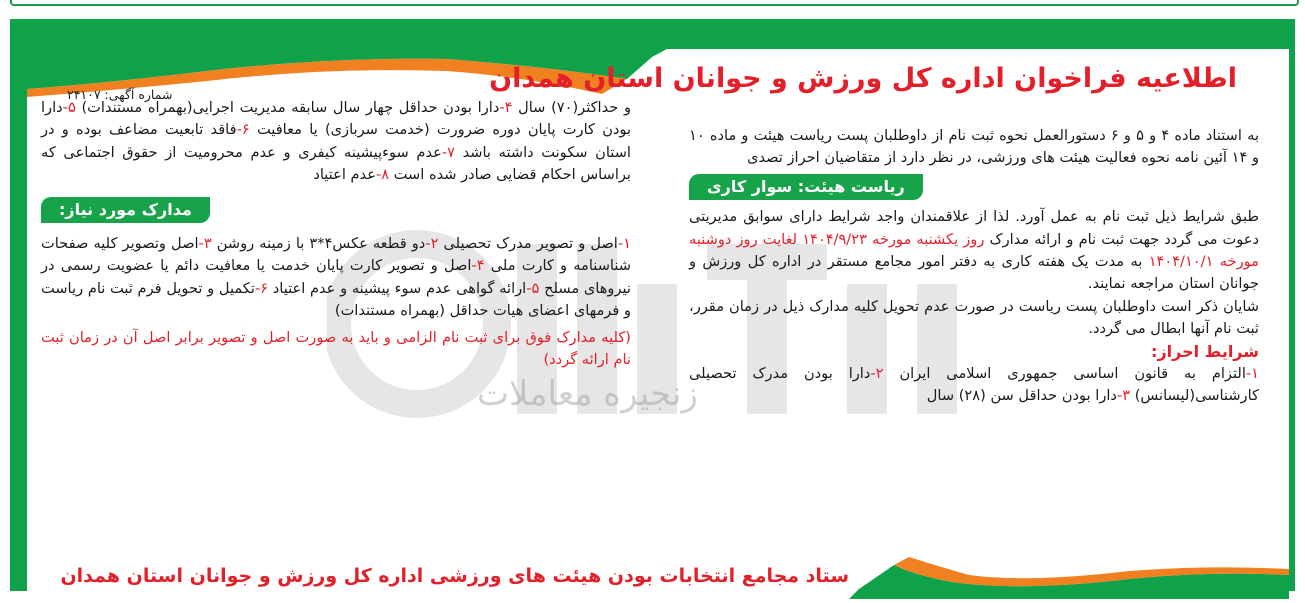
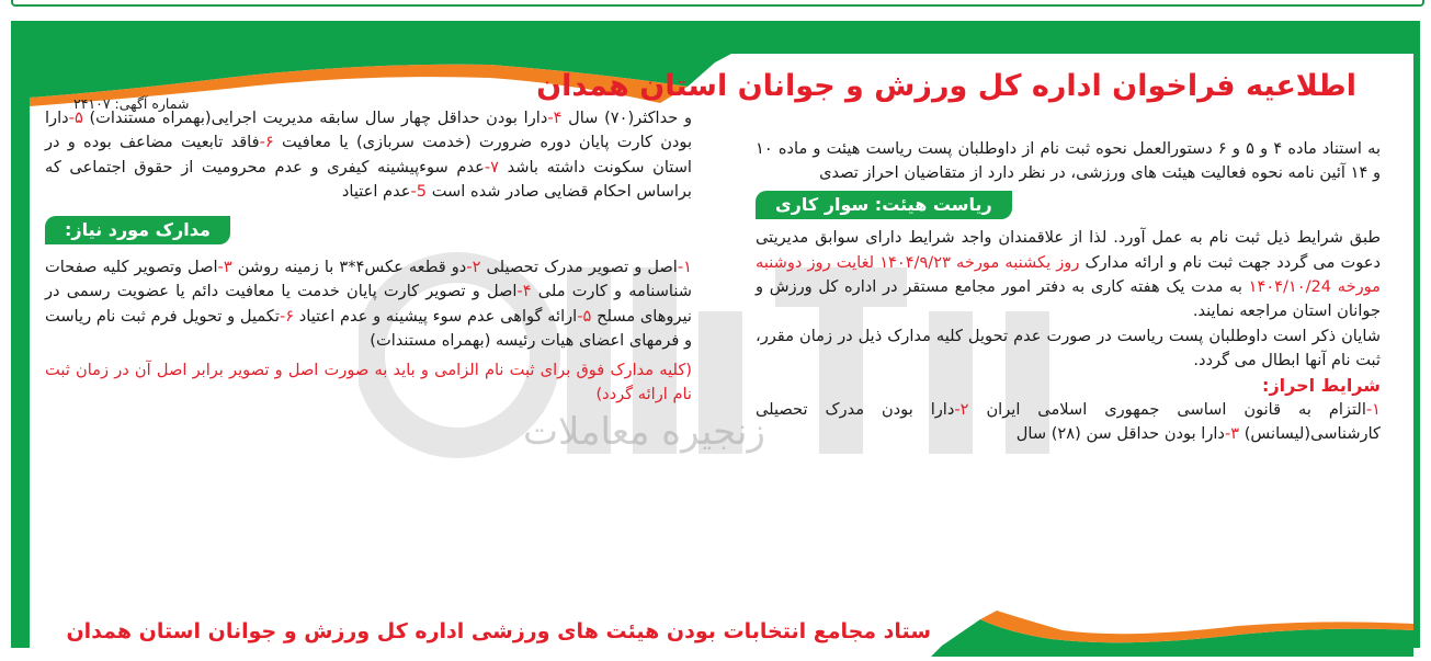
  اطلاعیه فراخوان اداره کل ورزش و جوانان استان همدان
  شماره آگهی: ۲۴۱۰۷
  زنجیره معاملات
  به استناد ماده ۴ و ۵ و ۶ دستورالعمل نحوه ثبت نام از داوطلبان پست ریاست هیئت و ماده ۱۰ و ۱۴ آئین نامه نحوه فعالیت هیئت های ورزشی، در نظر دارد از متقاضیان احراز تصدی
  ریاست هیئت: سوار کاری
- طبق شرایط ذیل ثبت نام به عمل آورد. لذا از علاقمندان واجد شرایط دارای سوابق مدیریتی دعوت می گردد جهت ثبت نام و ارائه مدارک روز یکشنبه مورخه ۱۴۰۴/۹/۲۳ لغایت روز دوشنبه مورخه ۱۴۰۴/۱۰/۱ به مدت یک هفته کاری به دفتر امور مجامع مستقر در اداره کل ورزش و جوانان استان مراجعه نمایند.
+ طبق شرایط ذیل ثبت نام به عمل آورد. لذا از علاقمندان واجد شرایط دارای سوابق مدیریتی دعوت می گردد جهت ثبت نام و ارائه مدارک روز یکشنبه مورخه ۱۴۰۴/۹/۲۳ لغایت روز دوشنبه مورخه ۱۴۰۴/۱۰/24 به مدت یک هفته کاری به دفتر امور مجامع مستقر در اداره کل ورزش و جوانان استان مراجعه نمایند.
  شایان ذکر است داوطلبان پست ریاست در صورت عدم تحویل کلیه مدارک ذیل در زمان مقرر، ثبت نام آنها ابطال می گردد.
  شرایط احراز:
  ۱-التزام به قانون اساسی جمهوری اسلامی ایران ۲-دارا بودن مدرک تحصیلی کارشناسی(لیسانس) ۳-دارا بودن حداقل سن (۲۸) سال
- و حداکثر(۷۰) سال ۴-دارا بودن حداقل چهار سال سابقه مدیریت اجرایی(بهمراه مستندات) ۵-دارا بودن کارت پایان دوره ضرورت (خدمت سربازی) یا معافیت ۶-فاقد تابعیت مضاعف بوده و در استان سکونت داشته باشد ۷-عدم سوءپیشینه کیفری و عدم محرومیت از حقوق اجتماعی که براساس احکام قضایی صادر شده است ۸-عدم اعتیاد
+ و حداکثر(۷۰) سال ۴-دارا بودن حداقل چهار سال سابقه مدیریت اجرایی(بهمراه مستندات) ۵-دارا بودن کارت پایان دوره ضرورت (خدمت سربازی) یا معافیت ۶-فاقد تابعیت مضاعف بوده و در استان سکونت داشته باشد ۷-عدم سوءپیشینه کیفری و عدم محرومیت از حقوق اجتماعی که براساس احکام قضایی صادر شده است 5-عدم اعتیاد
  مدارک مورد نیاز:
- ۱-اصل و تصویر مدرک تحصیلی ۲-دو قطعه عکس۴*۳ با زمینه روشن ۳-اصل وتصویر کلیه صفحات شناسنامه و کارت ملی ۴-اصل و تصویر کارت پایان خدمت یا معافیت دائم یا عضویت رسمی در نیروهای مسلح ۵-ارائه گواهی عدم سوء پیشینه و عدم اعتیاد ۶-تکمیل و تحویل فرم ثبت نام ریاست و فرمهای اعضای هیات حداقل (بهمراه مستندات)
+ ۱-اصل و تصویر مدرک تحصیلی ۲-دو قطعه عکس۴*۳ با زمینه روشن ۳-اصل وتصویر کلیه صفحات شناسنامه و کارت ملی ۴-اصل و تصویر کارت پایان خدمت یا معافیت دائم یا عضویت رسمی در نیروهای مسلح ۵-ارائه گواهی عدم سوء پیشینه و عدم اعتیاد ۶-تکمیل و تحویل فرم ثبت نام ریاست و فرمهای اعضای هیات رئیسه (بهمراه مستندات)
  (کلیه مدارک فوق برای ثبت نام الزامی و باید به صورت اصل و تصویر برابر اصل آن در زمان ثبت نام ارائه گردد)
  ستاد مجامع انتخابات بودن هیئت های ورزشی اداره کل ورزش و جوانان استان همدان
